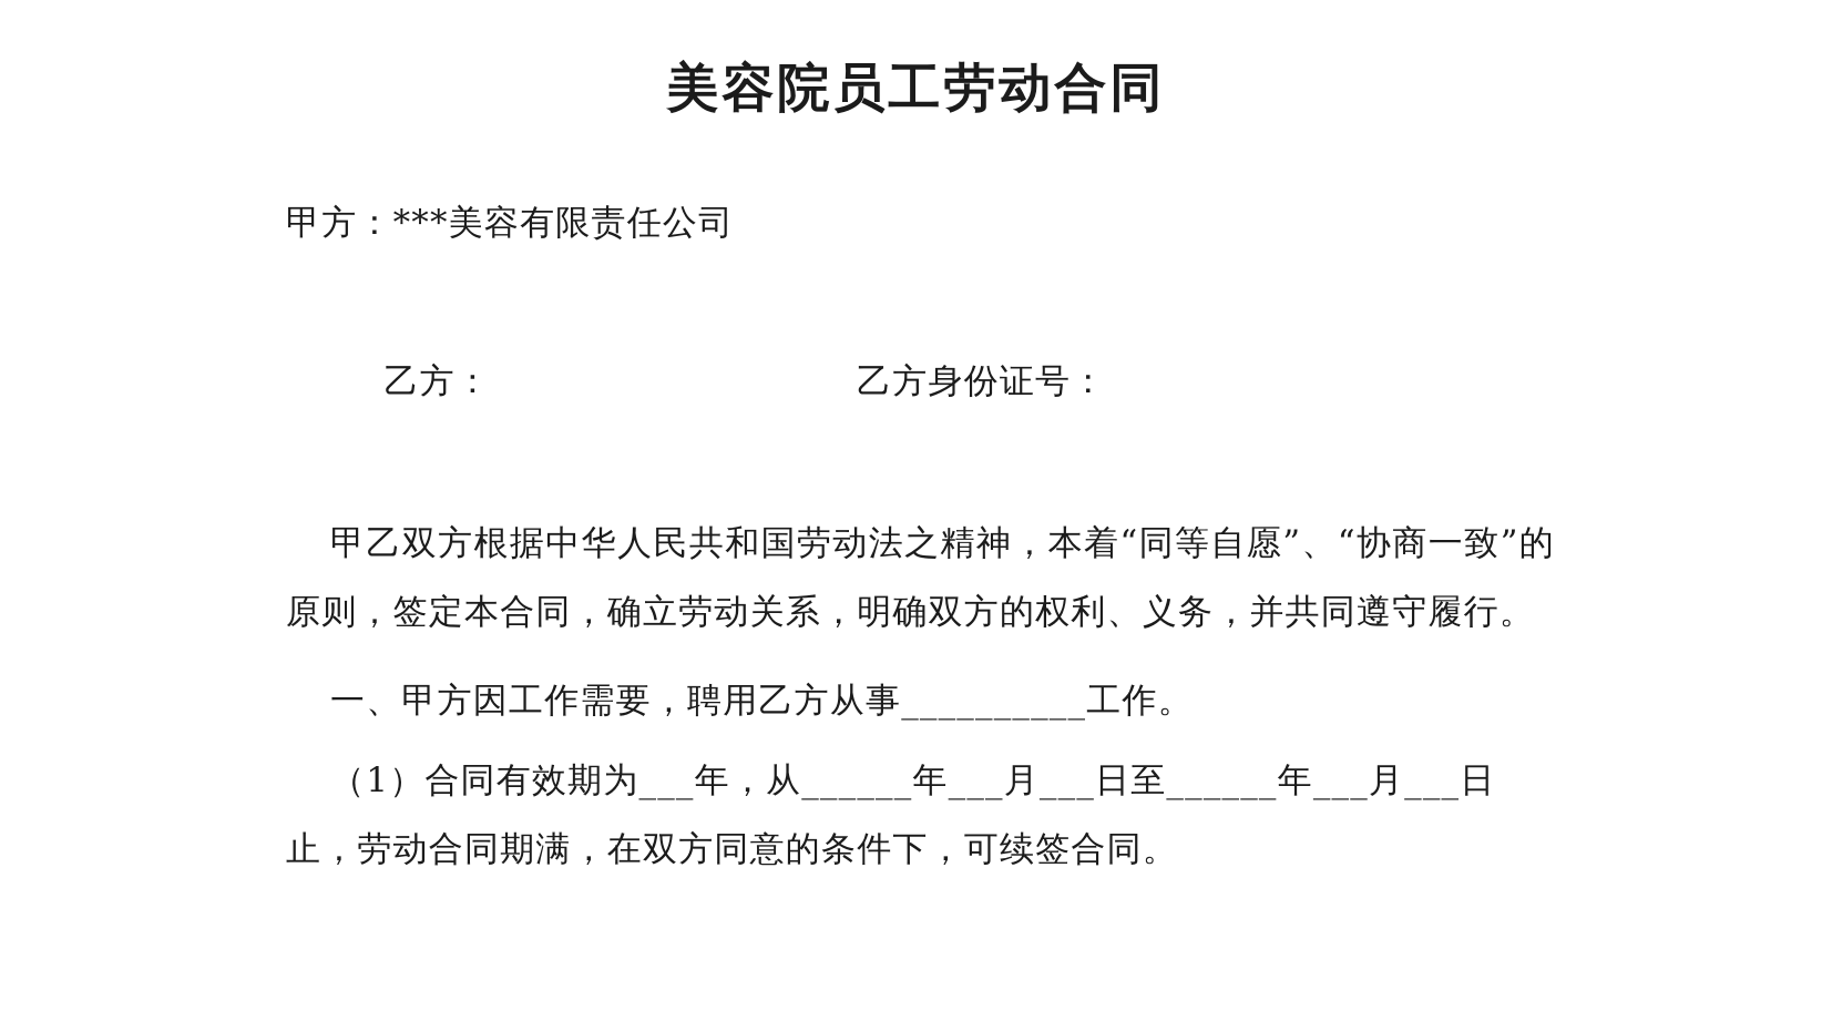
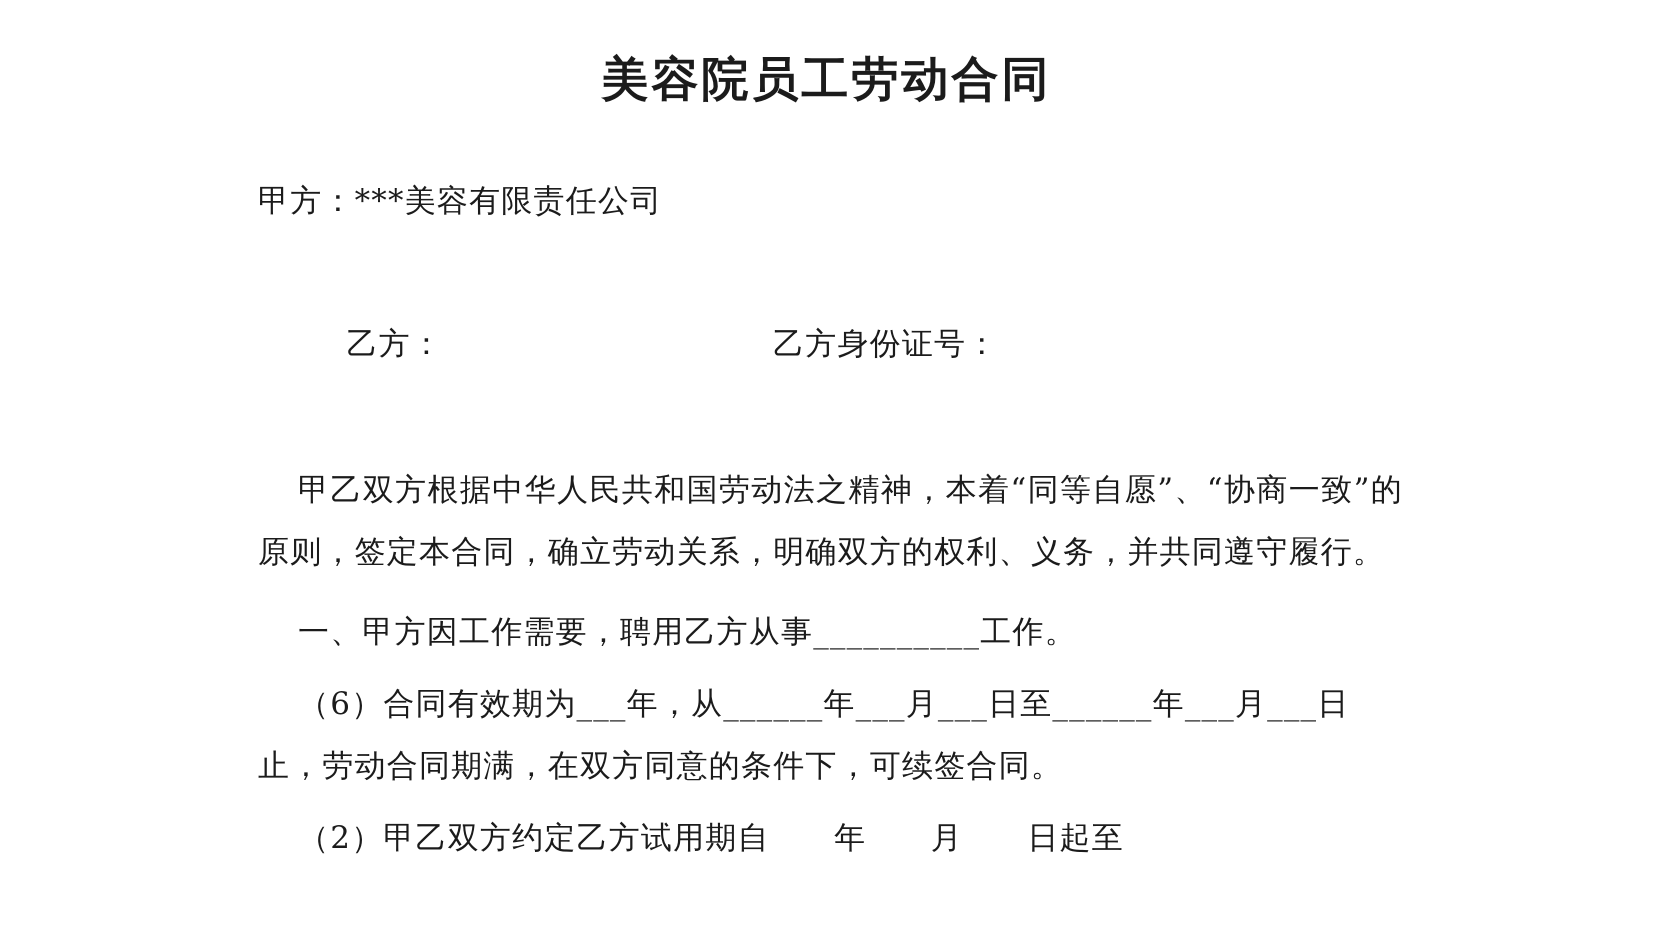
  美容院员工劳动合同
  甲方：***美容有限责任公司
  乙方： 乙方身份证号：
  甲乙双方根据中华人民共和国劳动法之精神，本着“同等自愿”、“协商一致”的原则，签定本合同，确立劳动关系，明确双方的权利、义务，并共同遵守履行。
  一、甲方因工作需要，聘用乙方从事__________工作。
- （1）合同有效期为___年，从______年___月___日至______年___月___日止，劳动合同期满，在双方同意的条件下，可续签合同。
+ （6）合同有效期为___年，从______年___月___日至______年___月___日止，劳动合同期满，在双方同意的条件下，可续签合同。
+ （2）甲乙双方约定乙方试用期自 年 月 日起至
